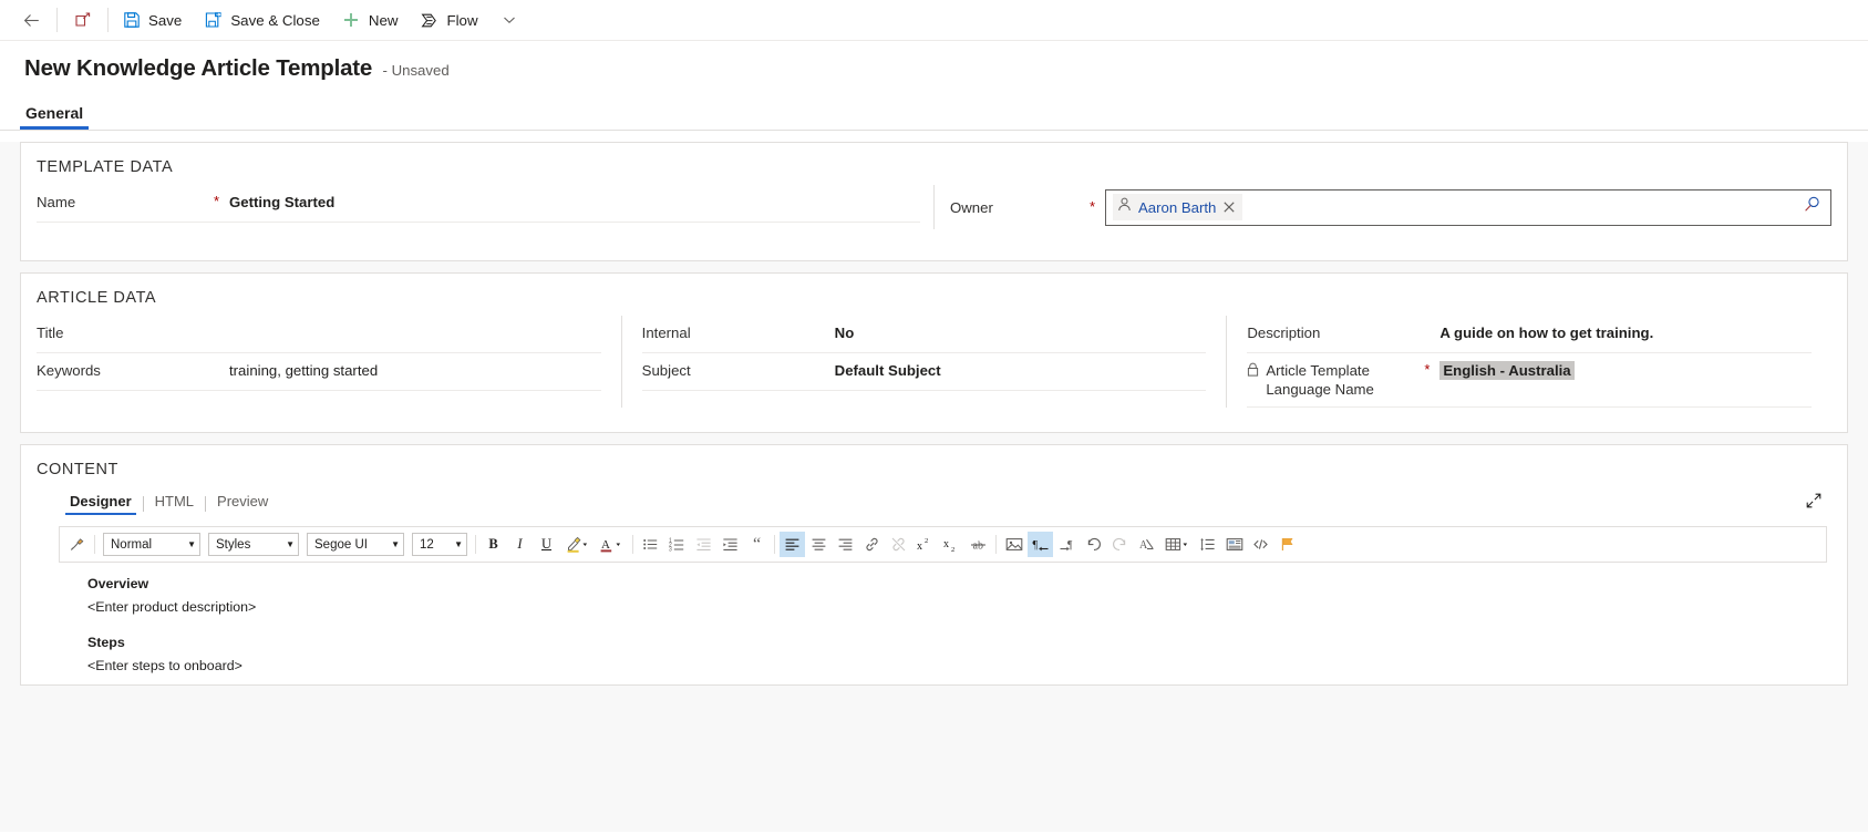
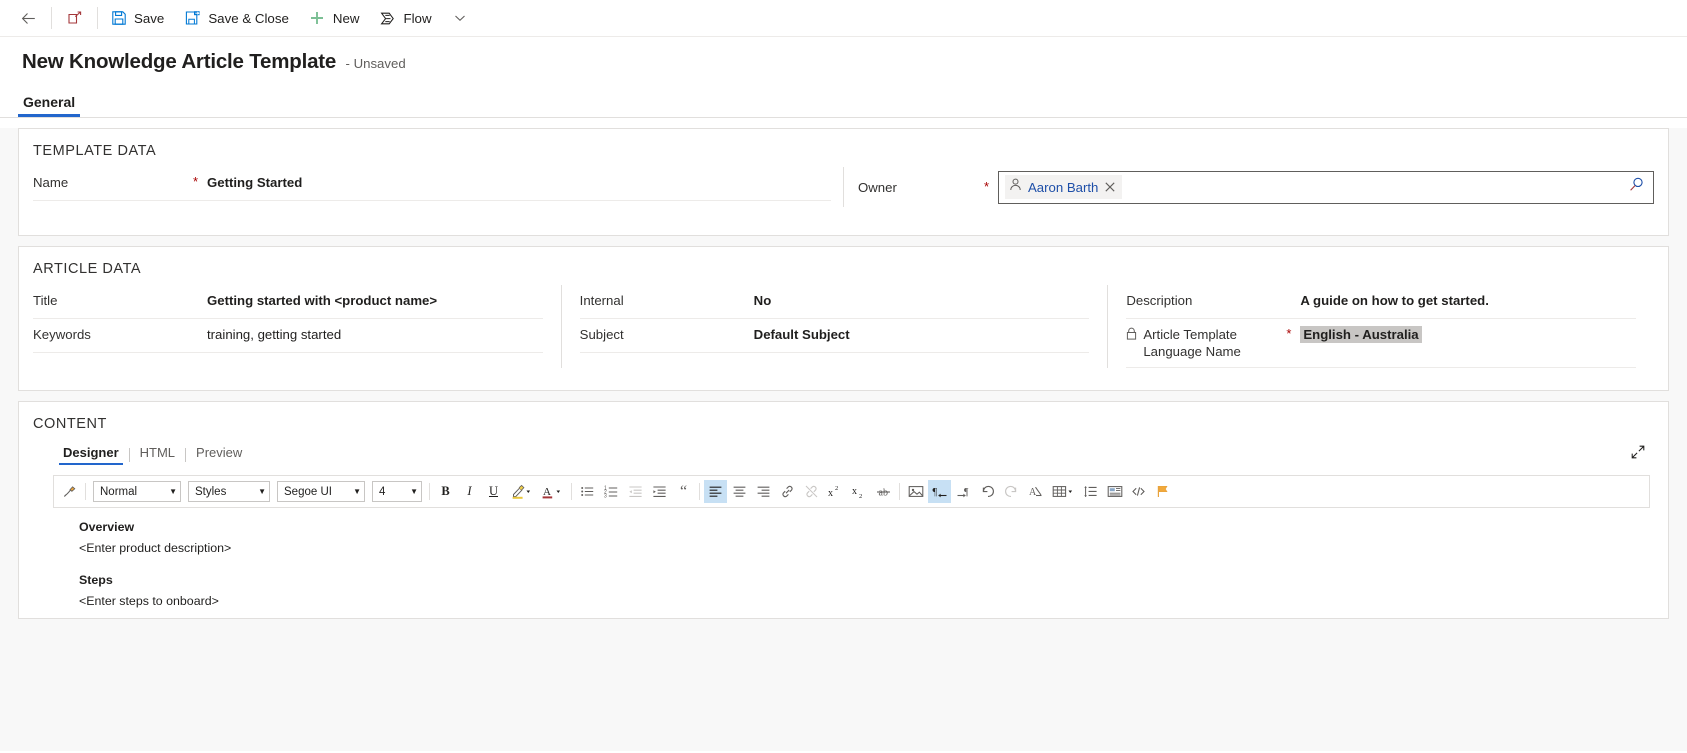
  Save
  Save & Close
  New
  Flow
  New Knowledge Article Template - Unsaved
  General
  TEMPLATE DATA
  Name
  *
  Getting Started
  Owner
  *
  Aaron Barth
  ARTICLE DATA
  Title
+ Getting started with <product name>
  Keywords
  training, getting started
  Internal
  No
  Subject
  Default Subject
  Description
- A guide on how to get training.
+ A guide on how to get started.
  Article Template
  Language Name
  *
  English - Australia
  CONTENT
  Designer
  HTML
  Preview
  Normal
  ▼
  Styles
  ▼
  Segoe UI
  ▼
- 12
+ 4
  ▼
  B
  I
  U
  A
  “
  x
  x
  ab
  ¶
  ¶
  A
  Overview
  <Enter product description>
  Steps
  <Enter steps to onboard>
